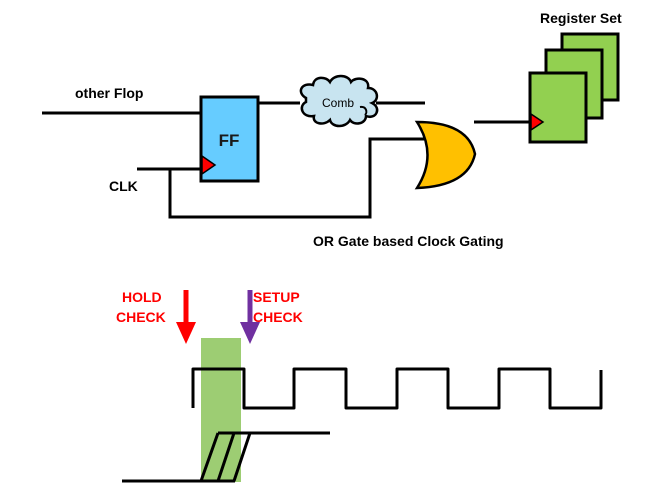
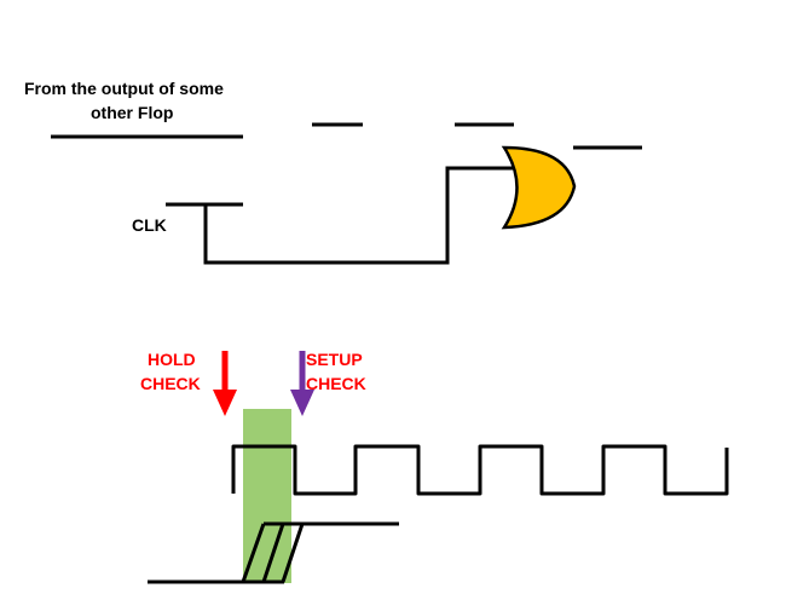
+ From the output of some
  other Flop
  CLK
- FF
- Comb
- Register Set
- OR Gate based Clock Gating
  HOLD
  CHECK
  SETUP
  CHECK
